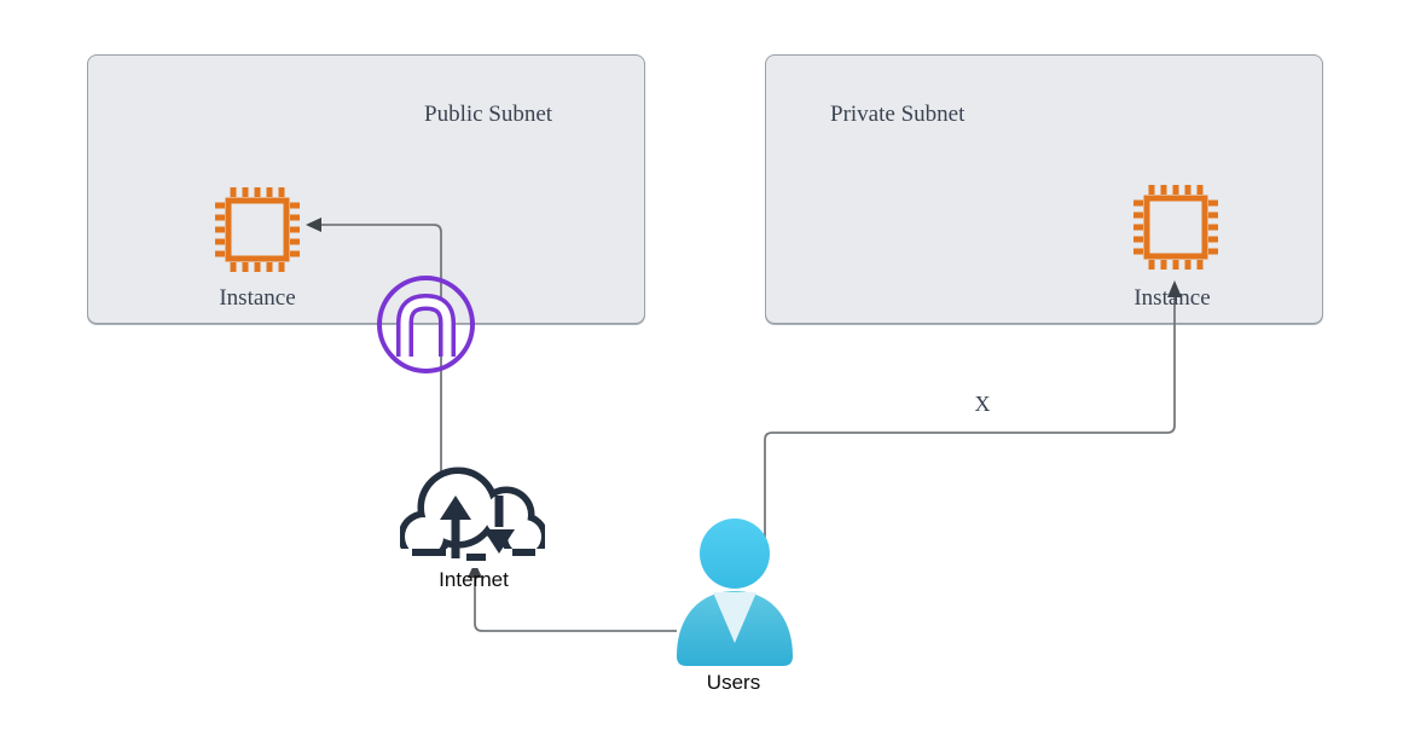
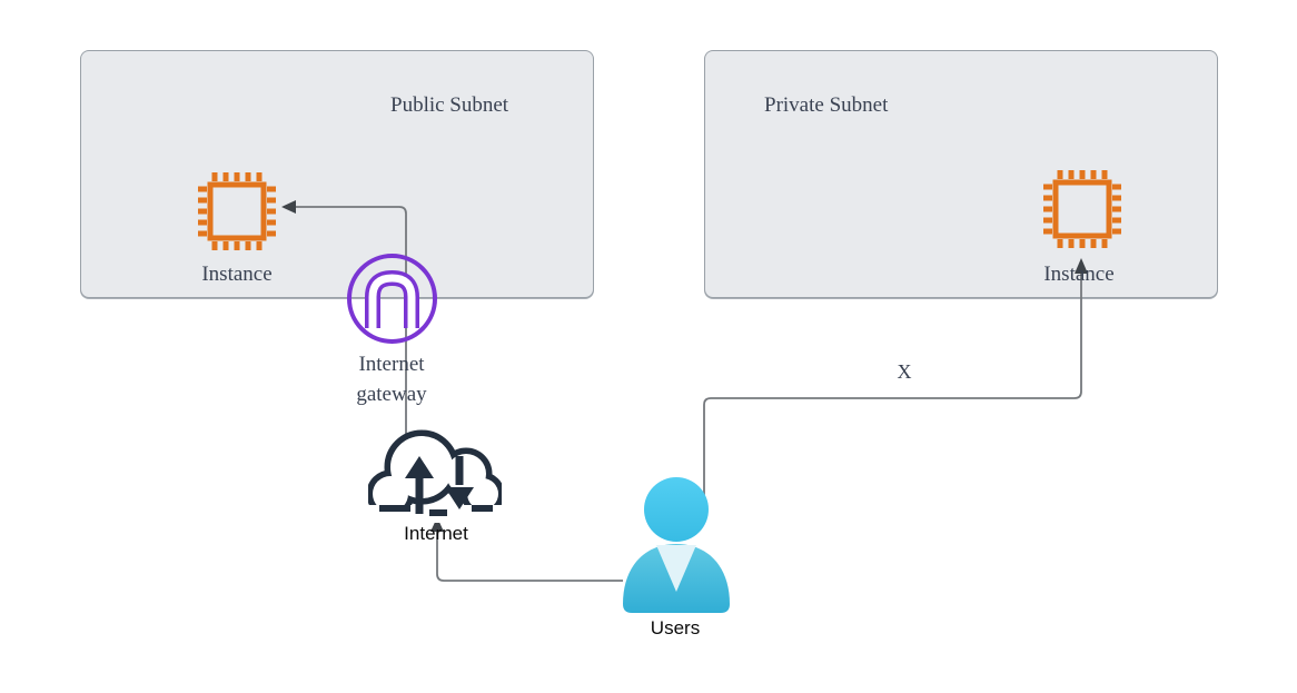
  Public Subnet
  Private Subnet
  Instance
  Instance
+ Internet gateway
  Internet
  Users
  X
